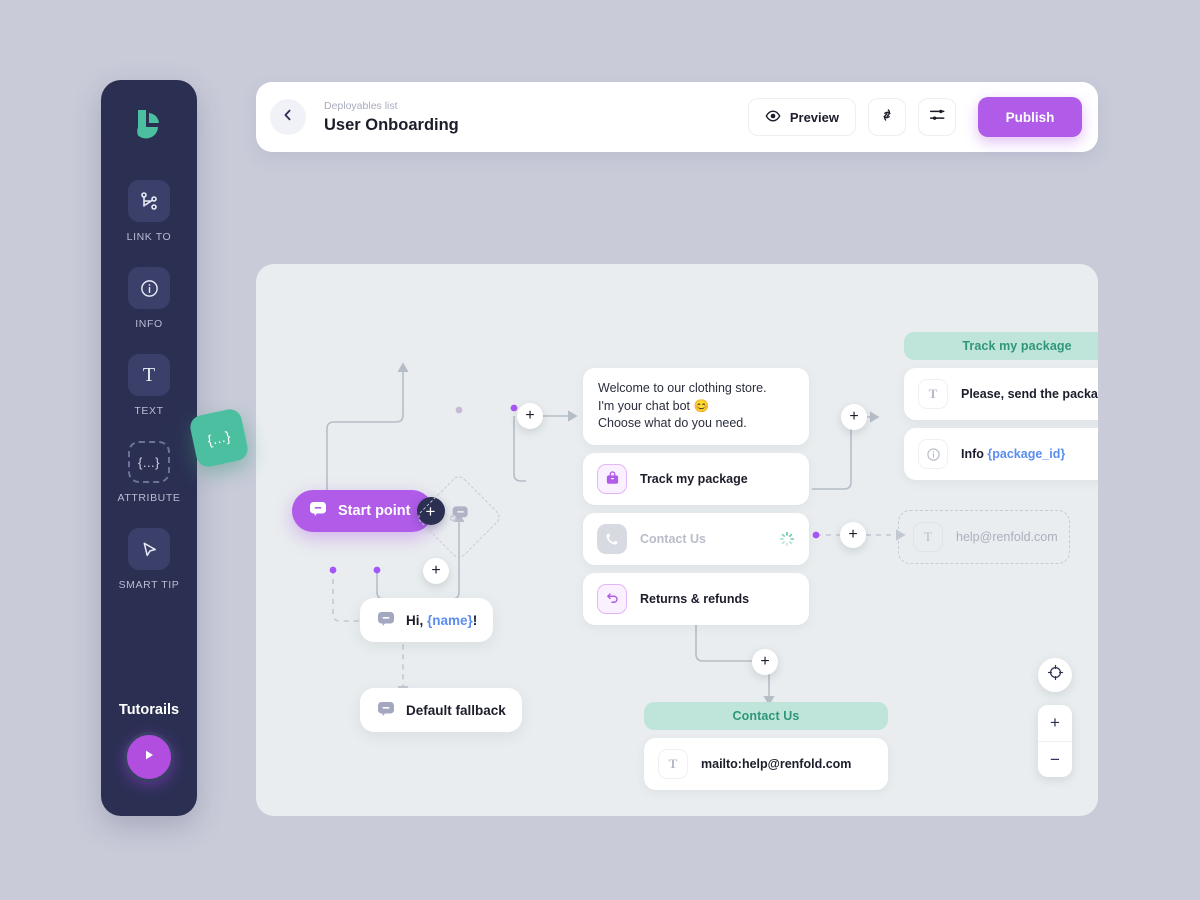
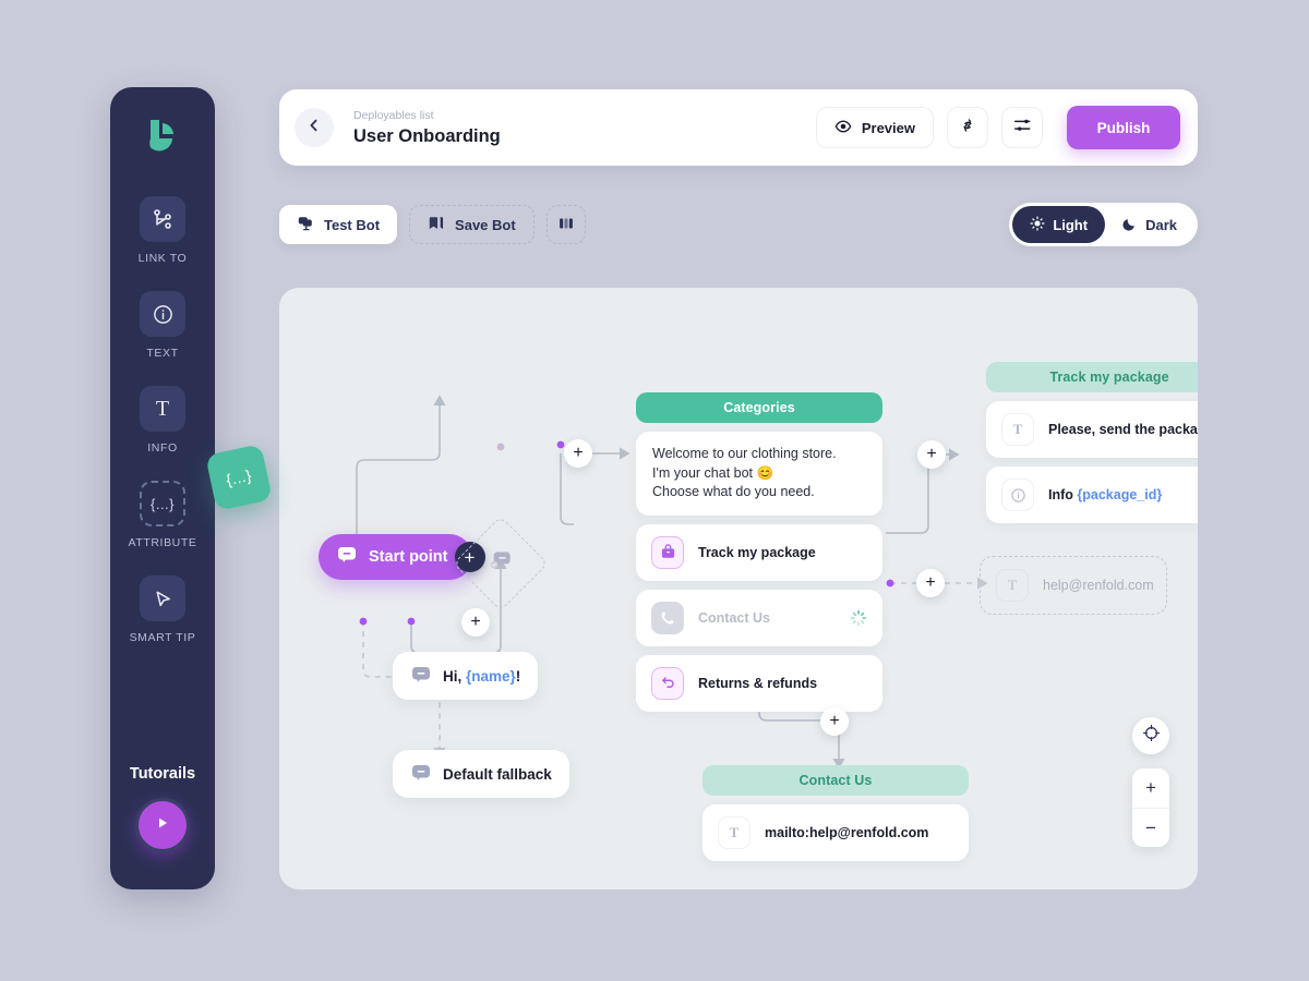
  LINK TO
- INFO
+ TEXT
  T
- TEXT
+ INFO
  {...}
  ATTRIBUTE
  SMART TIP
  Tutorails
  Deployables list
  User Onboarding
  Preview
  Publish
+ Test Bot
+ Save Bot
+ Light
+ Dark
  Hi, {name}!
  Start point
  +
  Default fallback
+ Categories
  Welcome to our clothing store.
  I'm your chat bot 😊
  Choose what do you need.
  Track my package
  Contact Us
  Returns & refunds
  Track my package
  T
  Please, send the packa
  Info {package_id}
  T
  help@renfold.com
  Contact Us
  T
  mailto:help@renfold.com
  +
  +
  +
  +
  +
  +
  −
